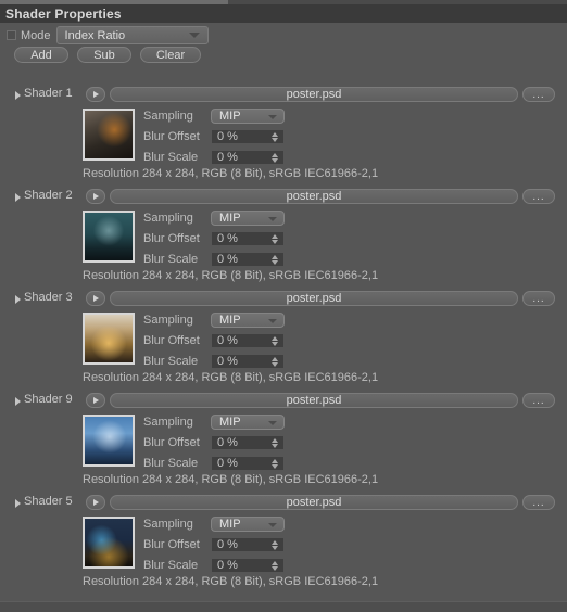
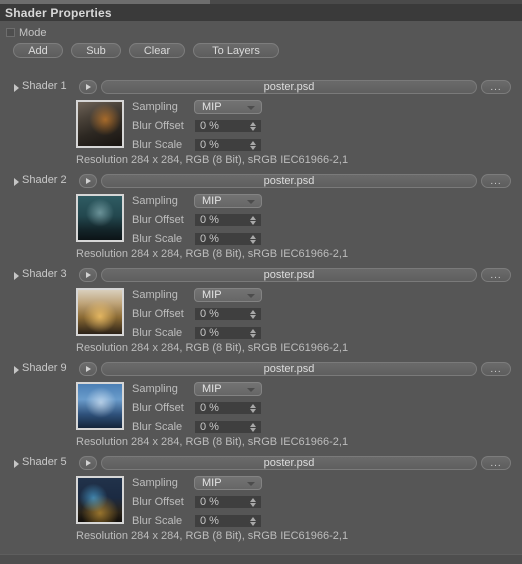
  Shader Properties
  Mode
- Index Ratio
  Add
  Sub
  Clear
+ To Layers
  Shader 1
  poster.psd
  ...
  Sampling
  MIP
  Blur Offset
  0 %
  Blur Scale
  0 %
  Resolution 284 x 284, RGB (8 Bit), sRGB IEC61966-2,1
  Shader 2
  poster.psd
  ...
  Sampling
  MIP
  Blur Offset
  0 %
  Blur Scale
  0 %
  Resolution 284 x 284, RGB (8 Bit), sRGB IEC61966-2,1
  Shader 3
  poster.psd
  ...
  Sampling
  MIP
  Blur Offset
  0 %
  Blur Scale
  0 %
  Resolution 284 x 284, RGB (8 Bit), sRGB IEC61966-2,1
  Shader 9
  poster.psd
  ...
  Sampling
  MIP
  Blur Offset
  0 %
  Blur Scale
  0 %
  Resolution 284 x 284, RGB (8 Bit), sRGB IEC61966-2,1
  Shader 5
  poster.psd
  ...
  Sampling
  MIP
  Blur Offset
  0 %
  Blur Scale
  0 %
  Resolution 284 x 284, RGB (8 Bit), sRGB IEC61966-2,1
